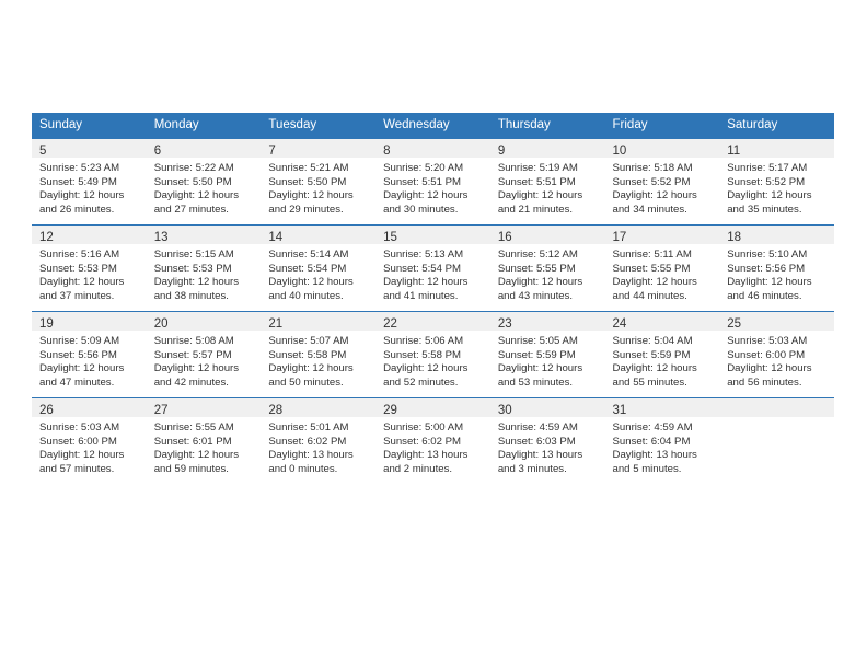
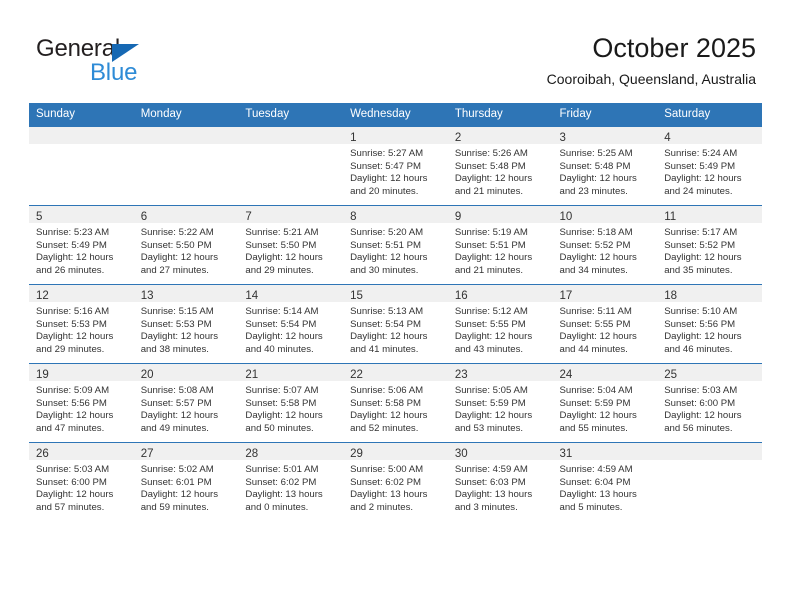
+ General
+ Blue
+ October 2025
+ Cooroibah, Queensland, Australia
  Sunday	Monday	Tuesday	Wednesday	Thursday	Friday	Saturday
+ 			1Sunrise: 5:27 AMSunset: 5:47 PMDaylight: 12 hoursand 20 minutes.	2Sunrise: 5:26 AMSunset: 5:48 PMDaylight: 12 hoursand 21 minutes.	3Sunrise: 5:25 AMSunset: 5:48 PMDaylight: 12 hoursand 23 minutes.	4Sunrise: 5:24 AMSunset: 5:49 PMDaylight: 12 hoursand 24 minutes.
  5Sunrise: 5:23 AMSunset: 5:49 PMDaylight: 12 hoursand 26 minutes.	6Sunrise: 5:22 AMSunset: 5:50 PMDaylight: 12 hoursand 27 minutes.	7Sunrise: 5:21 AMSunset: 5:50 PMDaylight: 12 hoursand 29 minutes.	8Sunrise: 5:20 AMSunset: 5:51 PMDaylight: 12 hoursand 30 minutes.	9Sunrise: 5:19 AMSunset: 5:51 PMDaylight: 12 hoursand 21 minutes.	10Sunrise: 5:18 AMSunset: 5:52 PMDaylight: 12 hoursand 34 minutes.	11Sunrise: 5:17 AMSunset: 5:52 PMDaylight: 12 hoursand 35 minutes.
- 12Sunrise: 5:16 AMSunset: 5:53 PMDaylight: 12 hoursand 37 minutes.	13Sunrise: 5:15 AMSunset: 5:53 PMDaylight: 12 hoursand 38 minutes.	14Sunrise: 5:14 AMSunset: 5:54 PMDaylight: 12 hoursand 40 minutes.	15Sunrise: 5:13 AMSunset: 5:54 PMDaylight: 12 hoursand 41 minutes.	16Sunrise: 5:12 AMSunset: 5:55 PMDaylight: 12 hoursand 43 minutes.	17Sunrise: 5:11 AMSunset: 5:55 PMDaylight: 12 hoursand 44 minutes.	18Sunrise: 5:10 AMSunset: 5:56 PMDaylight: 12 hoursand 46 minutes.
+ 12Sunrise: 5:16 AMSunset: 5:53 PMDaylight: 12 hoursand 29 minutes.	13Sunrise: 5:15 AMSunset: 5:53 PMDaylight: 12 hoursand 38 minutes.	14Sunrise: 5:14 AMSunset: 5:54 PMDaylight: 12 hoursand 40 minutes.	15Sunrise: 5:13 AMSunset: 5:54 PMDaylight: 12 hoursand 41 minutes.	16Sunrise: 5:12 AMSunset: 5:55 PMDaylight: 12 hoursand 43 minutes.	17Sunrise: 5:11 AMSunset: 5:55 PMDaylight: 12 hoursand 44 minutes.	18Sunrise: 5:10 AMSunset: 5:56 PMDaylight: 12 hoursand 46 minutes.
- 19Sunrise: 5:09 AMSunset: 5:56 PMDaylight: 12 hoursand 47 minutes.	20Sunrise: 5:08 AMSunset: 5:57 PMDaylight: 12 hoursand 42 minutes.	21Sunrise: 5:07 AMSunset: 5:58 PMDaylight: 12 hoursand 50 minutes.	22Sunrise: 5:06 AMSunset: 5:58 PMDaylight: 12 hoursand 52 minutes.	23Sunrise: 5:05 AMSunset: 5:59 PMDaylight: 12 hoursand 53 minutes.	24Sunrise: 5:04 AMSunset: 5:59 PMDaylight: 12 hoursand 55 minutes.	25Sunrise: 5:03 AMSunset: 6:00 PMDaylight: 12 hoursand 56 minutes.
+ 19Sunrise: 5:09 AMSunset: 5:56 PMDaylight: 12 hoursand 47 minutes.	20Sunrise: 5:08 AMSunset: 5:57 PMDaylight: 12 hoursand 49 minutes.	21Sunrise: 5:07 AMSunset: 5:58 PMDaylight: 12 hoursand 50 minutes.	22Sunrise: 5:06 AMSunset: 5:58 PMDaylight: 12 hoursand 52 minutes.	23Sunrise: 5:05 AMSunset: 5:59 PMDaylight: 12 hoursand 53 minutes.	24Sunrise: 5:04 AMSunset: 5:59 PMDaylight: 12 hoursand 55 minutes.	25Sunrise: 5:03 AMSunset: 6:00 PMDaylight: 12 hoursand 56 minutes.
- 26Sunrise: 5:03 AMSunset: 6:00 PMDaylight: 12 hoursand 57 minutes.	27Sunrise: 5:55 AMSunset: 6:01 PMDaylight: 12 hoursand 59 minutes.	28Sunrise: 5:01 AMSunset: 6:02 PMDaylight: 13 hoursand 0 minutes.	29Sunrise: 5:00 AMSunset: 6:02 PMDaylight: 13 hoursand 2 minutes.	30Sunrise: 4:59 AMSunset: 6:03 PMDaylight: 13 hoursand 3 minutes.	31Sunrise: 4:59 AMSunset: 6:04 PMDaylight: 13 hoursand 5 minutes.
+ 26Sunrise: 5:03 AMSunset: 6:00 PMDaylight: 12 hoursand 57 minutes.	27Sunrise: 5:02 AMSunset: 6:01 PMDaylight: 12 hoursand 59 minutes.	28Sunrise: 5:01 AMSunset: 6:02 PMDaylight: 13 hoursand 0 minutes.	29Sunrise: 5:00 AMSunset: 6:02 PMDaylight: 13 hoursand 2 minutes.	30Sunrise: 4:59 AMSunset: 6:03 PMDaylight: 13 hoursand 3 minutes.	31Sunrise: 4:59 AMSunset: 6:04 PMDaylight: 13 hoursand 5 minutes.
